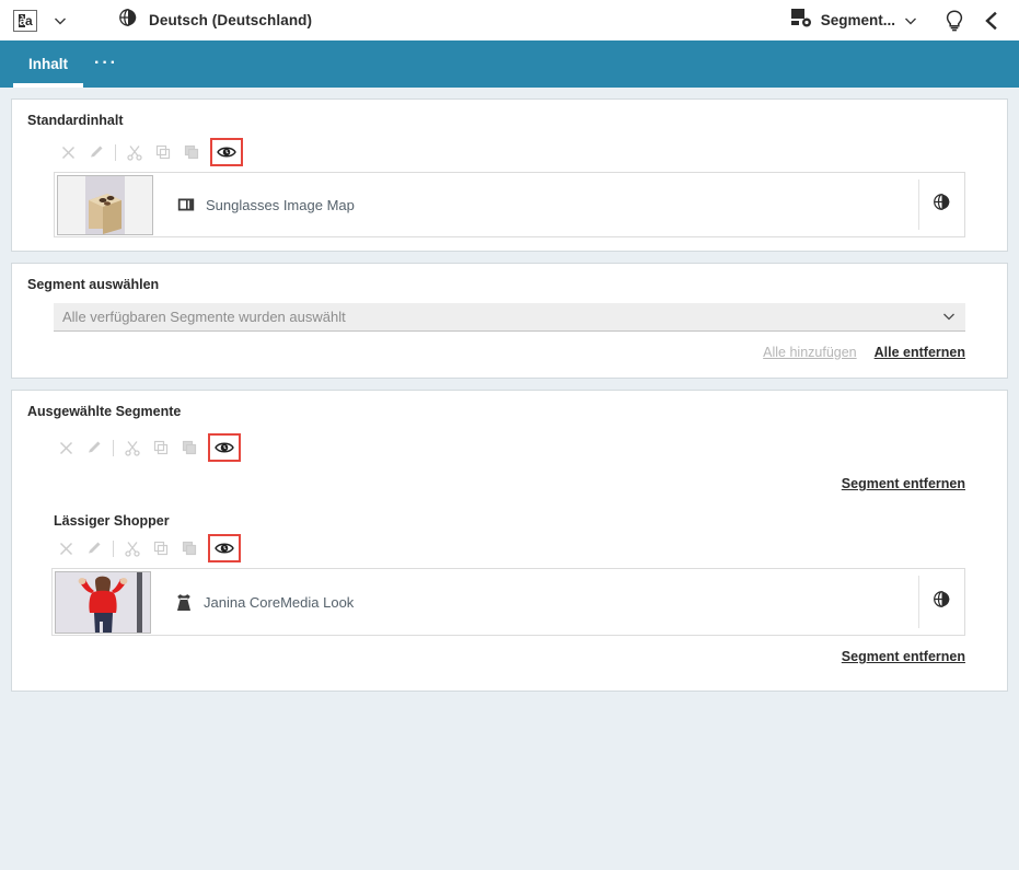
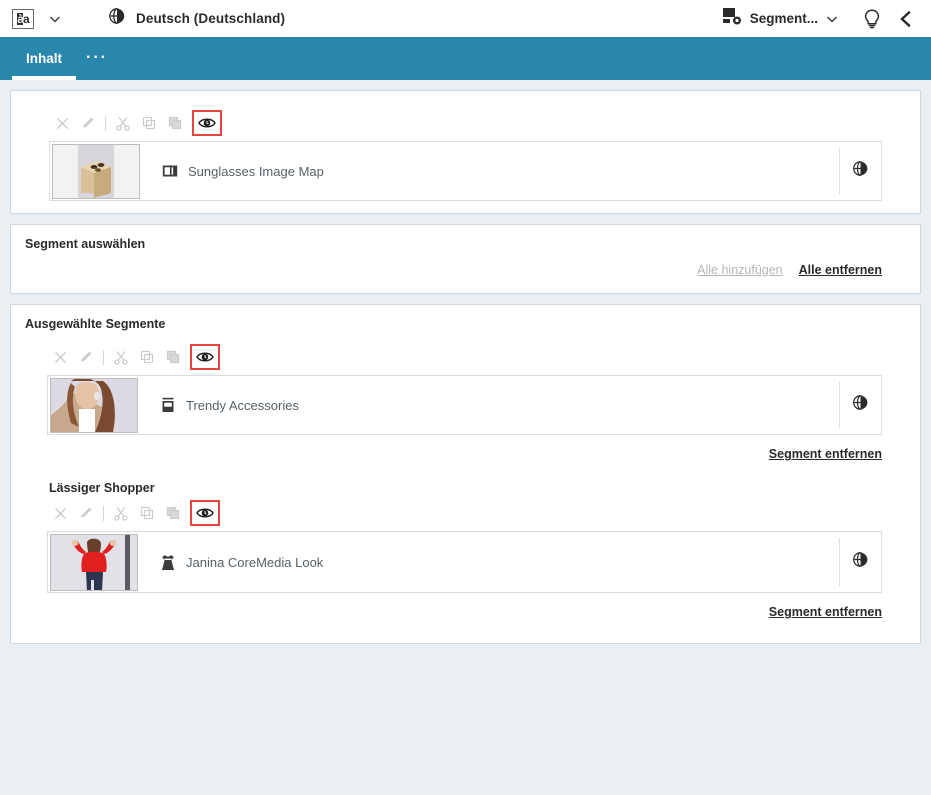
  à
  a
  Deutsch (Deutschland)
  Segment...
  Inhalt
  ···
- Standardinhalt
  Sunglasses Image Map
  Segment auswählen
- Alle verfügbaren Segmente wurden auswählt
  Alle hinzufügen
  Alle entfernen
  Ausgewählte Segmente
+ Trendy Accessories
  Segment entfernen
  Lässiger Shopper
  Janina CoreMedia Look
  Segment entfernen
